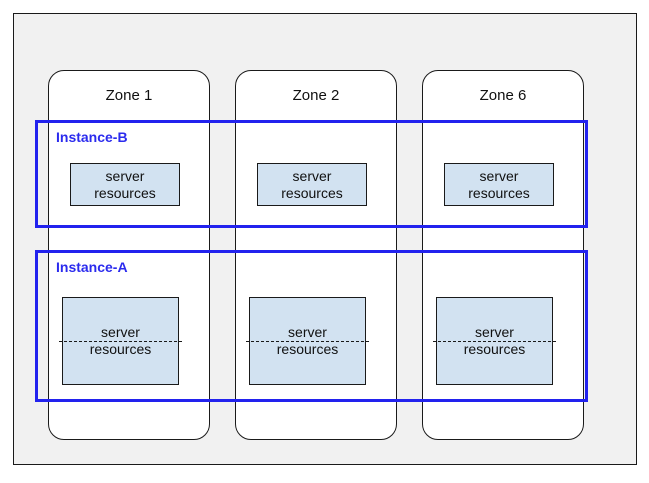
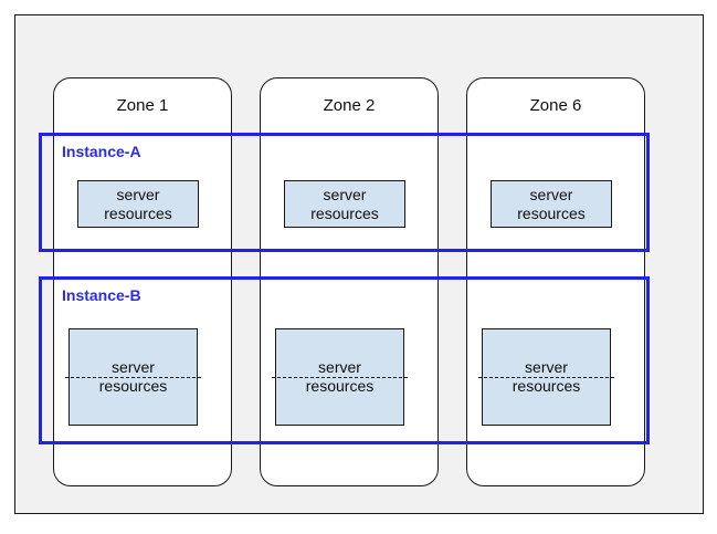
  Zone 1
  Zone 2
  Zone 6
- Instance-B
+ Instance-A
  server
  resources
  server
  resources
  server
  resources
- Instance-A
+ Instance-B
  server
  resources
  server
  resources
  server
  resources
